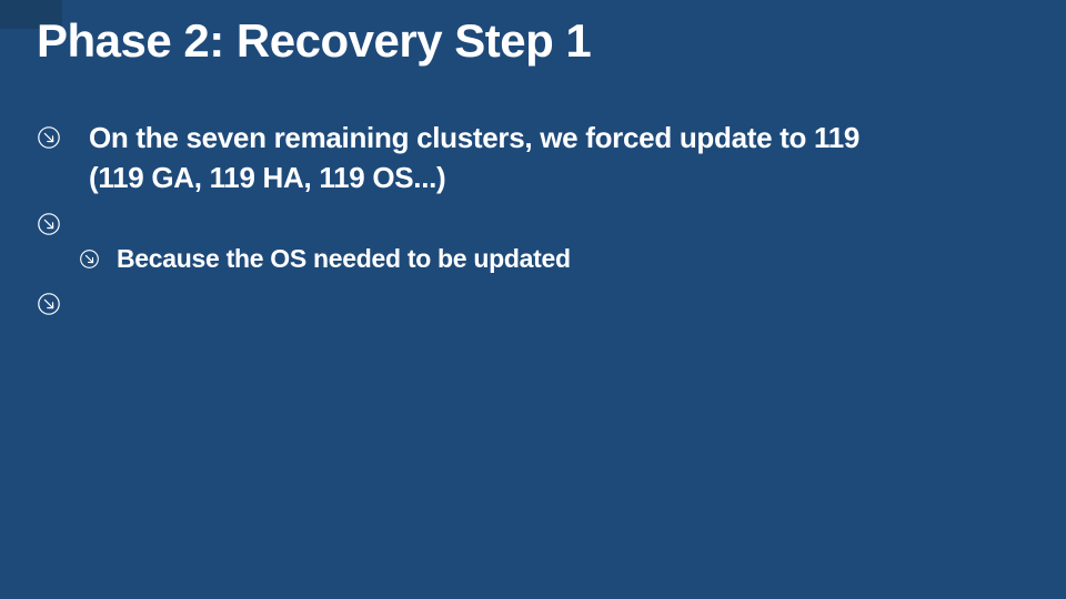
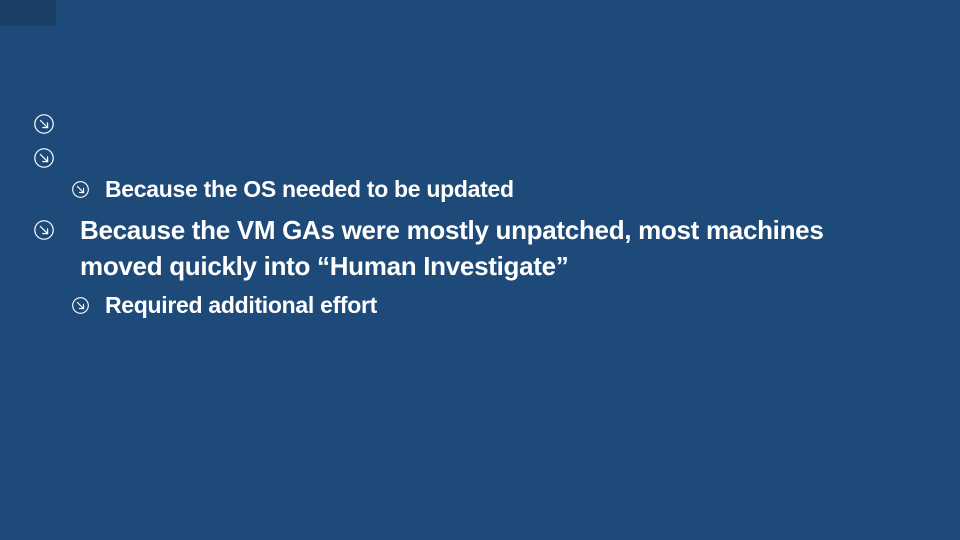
- Phase 2: Recovery Step 1
- On the seven remaining clusters, we forced update to 119
- (119 GA, 119 HA, 119 OS...)
  Because the OS needed to be updated
+ Because the VM GAs were mostly unpatched, most machines
+ moved quickly into “Human Investigate”
+ Required additional effort
